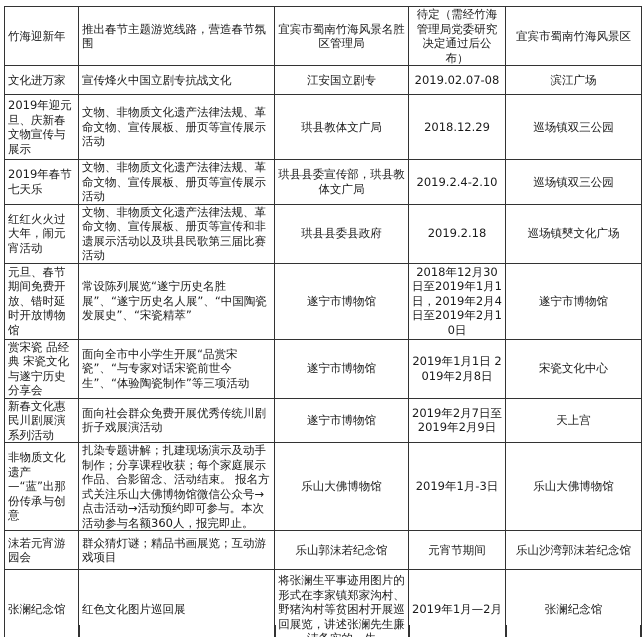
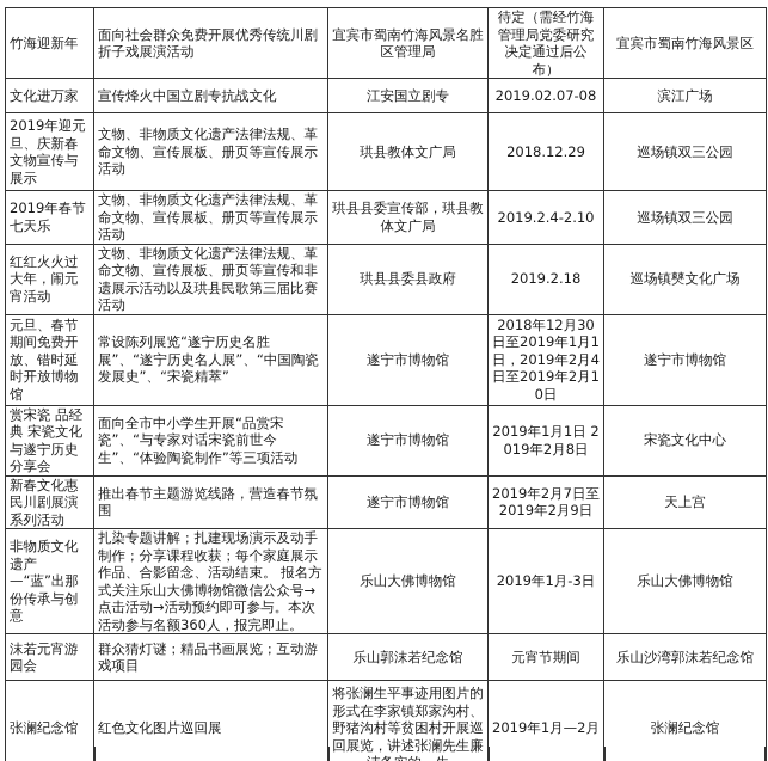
- 竹海迎新年	推出春节主题游览线路，营造春节氛围	宜宾市蜀南竹海风景名胜区管理局	待定（需经竹海管理局党委研究决定通过后公布）	宜宾市蜀南竹海风景区
+ 竹海迎新年	面向社会群众免费开展优秀传统川剧折子戏展演活动	宜宾市蜀南竹海风景名胜区管理局	待定（需经竹海管理局党委研究决定通过后公布）	宜宾市蜀南竹海风景区
  文化进万家	宣传烽火中国立剧专抗战文化	江安国立剧专	2019.02.07-08	滨江广场
  2019年迎元旦、庆新春文物宣传与展示	文物、非物质文化遗产法律法规、革命文物、宣传展板、册页等宣传展示活动	珙县教体文广局	2018.12.29	巡场镇双三公园
  2019年春节七天乐	文物、非物质文化遗产法律法规、革命文物、宣传展板、册页等宣传展示活动	珙县县委宣传部，珙县教体文广局	2019.2.4-2.10	巡场镇双三公园
  红红火火过大年，闹元宵活动	文物、非物质文化遗产法律法规、革命文物、宣传展板、册页等宣传和非遗展示活动以及珙县民歌第三届比赛活动	珙县县委县政府	2019.2.18	巡场镇僰文化广场
  元旦、春节期间免费开放、错时延时开放博物馆	常设陈列展览“遂宁历史名胜展”、“遂宁历史名人展”、“中国陶瓷发展史”、“宋瓷精萃”	遂宁市博物馆	2018年12月30日至2019年1月1日，2019年2月4日至2019年2月10日	遂宁市博物馆
  赏宋瓷 品经典 宋瓷文化与遂宁历史分享会	面向全市中小学生开展“品赏宋瓷”、“与专家对话宋瓷前世今生”、“体验陶瓷制作”等三项活动	遂宁市博物馆	2019年1月1日 2019年2月8日	宋瓷文化中心
- 新春文化惠民川剧展演系列活动	面向社会群众免费开展优秀传统川剧折子戏展演活动	遂宁市博物馆	2019年2月7日至2019年2月9日	天上宫
+ 新春文化惠民川剧展演系列活动	推出春节主题游览线路，营造春节氛围	遂宁市博物馆	2019年2月7日至2019年2月9日	天上宫
  非物质文化遗产—“蓝”出那份传承与创意	扎染专题讲解；扎建现场演示及动手制作；分享课程收获；每个家庭展示作品、合影留念、活动结束。 报名方式关注乐山大佛博物馆微信公众号→点击活动→活动预约即可参与。本次活动参与名额360人，报完即止。	乐山大佛博物馆	2019年1月-3日	乐山大佛博物馆
  沫若元宵游园会	群众猜灯谜；精品书画展览；互动游戏项目	乐山郭沫若纪念馆	元宵节期间	乐山沙湾郭沫若纪念馆
  张澜纪念馆	红色文化图片巡回展	将张澜生平事迹用图片的形式在李家镇郑家沟村、野猪沟村等贫困村开展巡回展览，讲述张澜先生廉	2019年1月—2月	张澜纪念馆
